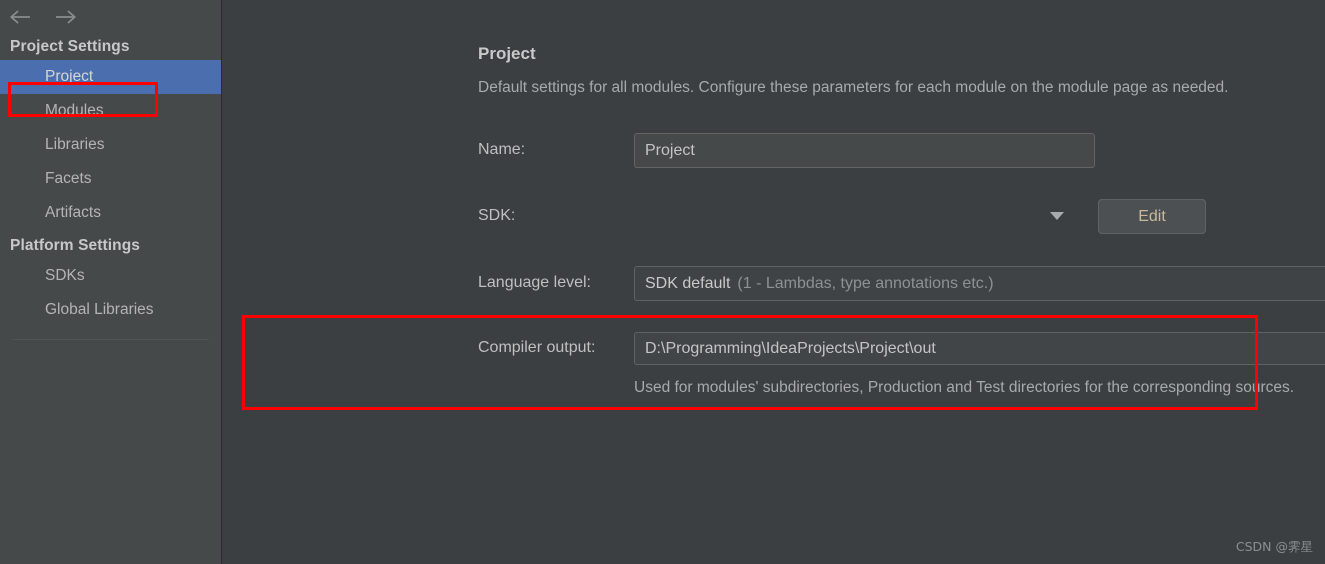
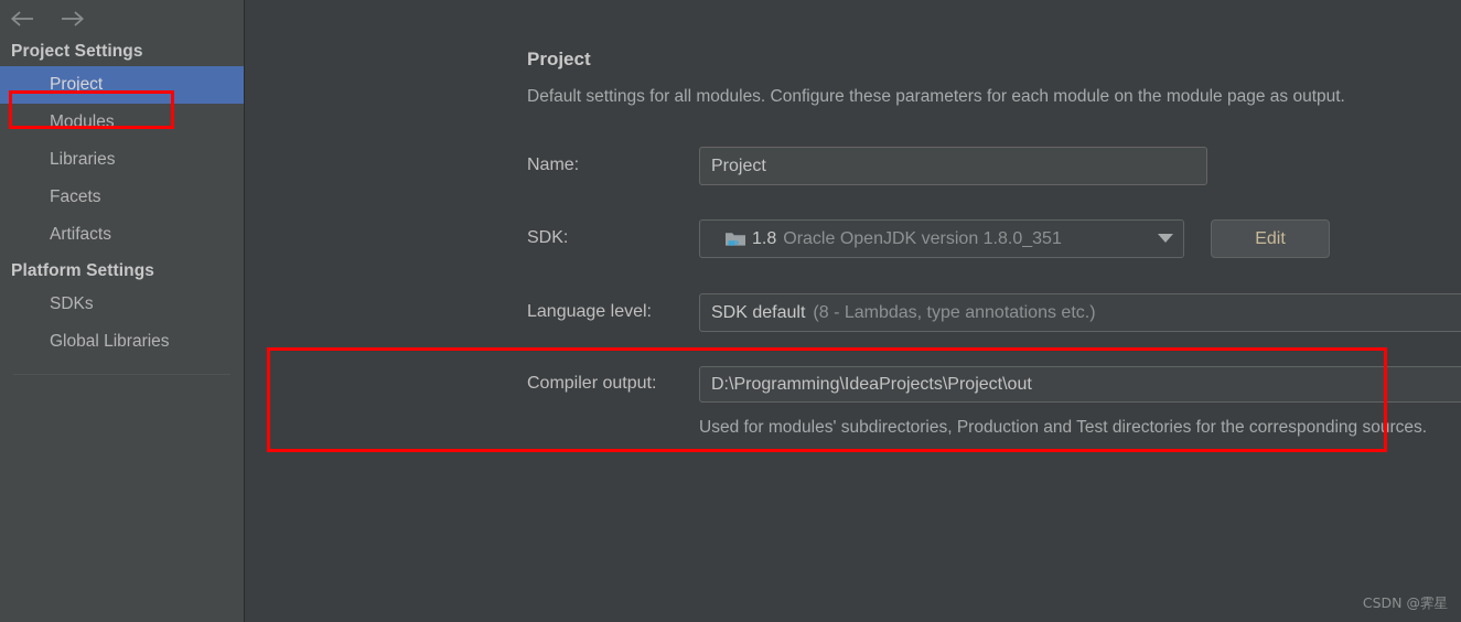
  Project Settings
  Project
  Modules
  Libraries
  Facets
  Artifacts
  Platform Settings
  SDKs
  Global Libraries
  Project
- Default settings for all modules. Configure these parameters for each module on the module page as needed.
+ Default settings for all modules. Configure these parameters for each module on the module page as output.
  Name:
  Project
  SDK:
+ 1.8
+ Oracle OpenJDK version 1.8.0_351
  Edit
  Language level:
  SDK default
- (1 - Lambdas, type annotations etc.)
+ (8 - Lambdas, type annotations etc.)
  Compiler output:
  D:\Programming\IdeaProjects\Project\out
  Used for modules' subdirectories, Production and Test directories for the corresponding sources.
  CSDN @霁星
